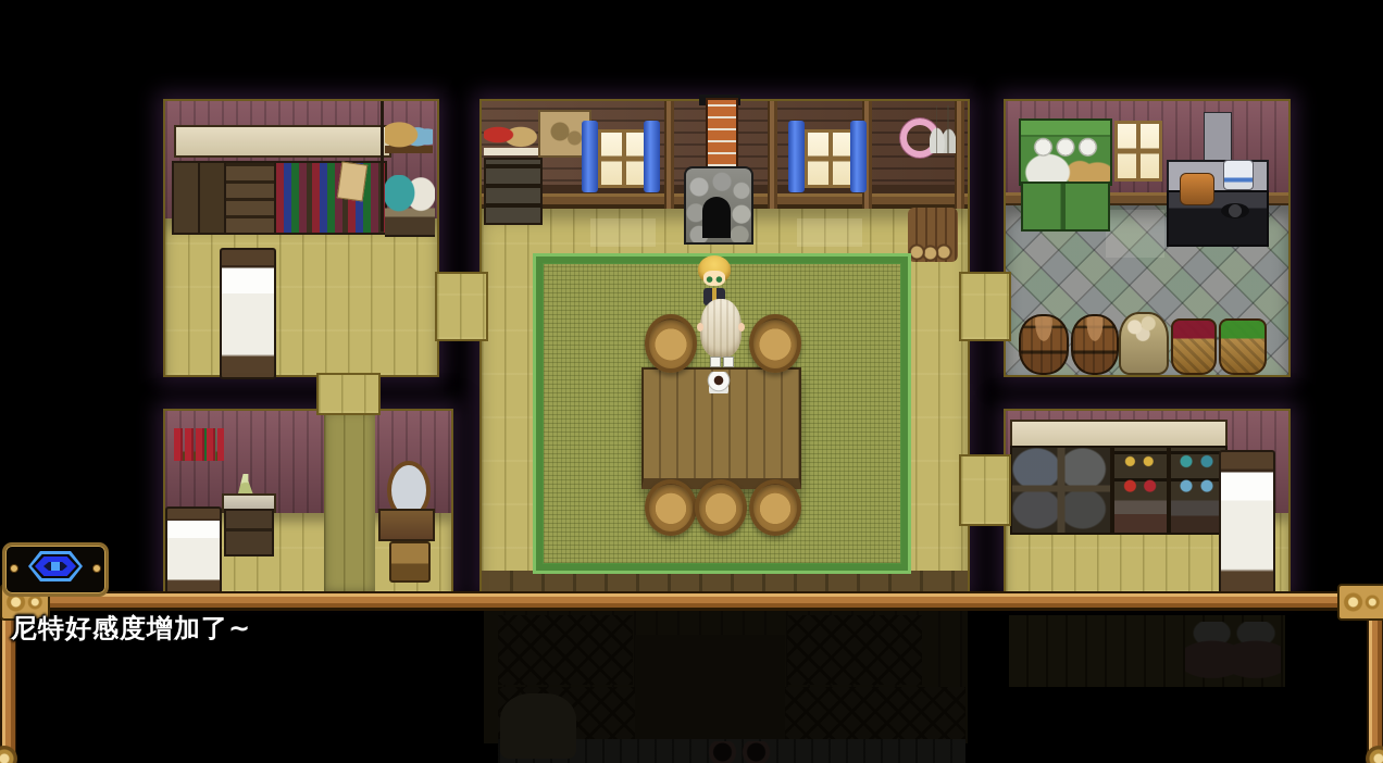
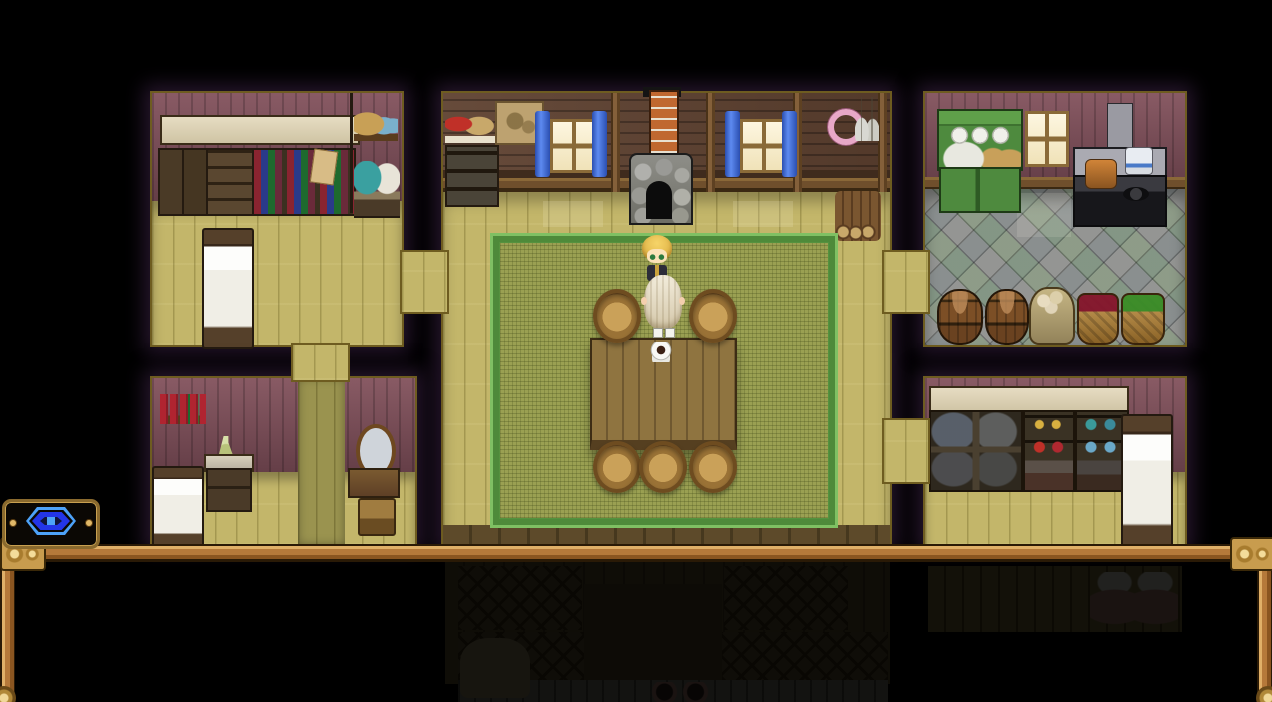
- 尼特好感度增加了~
